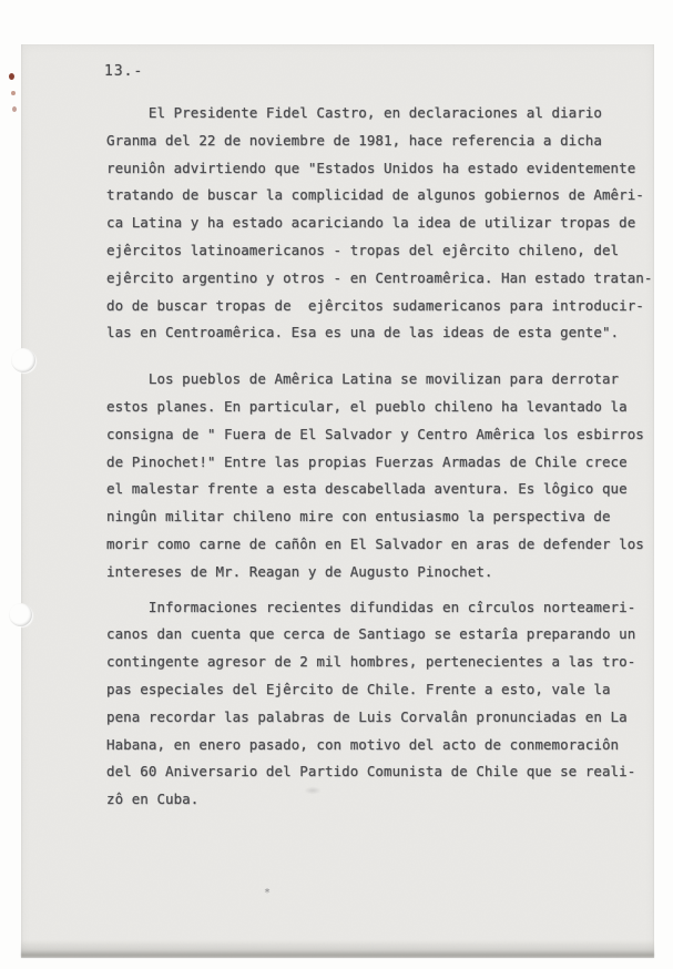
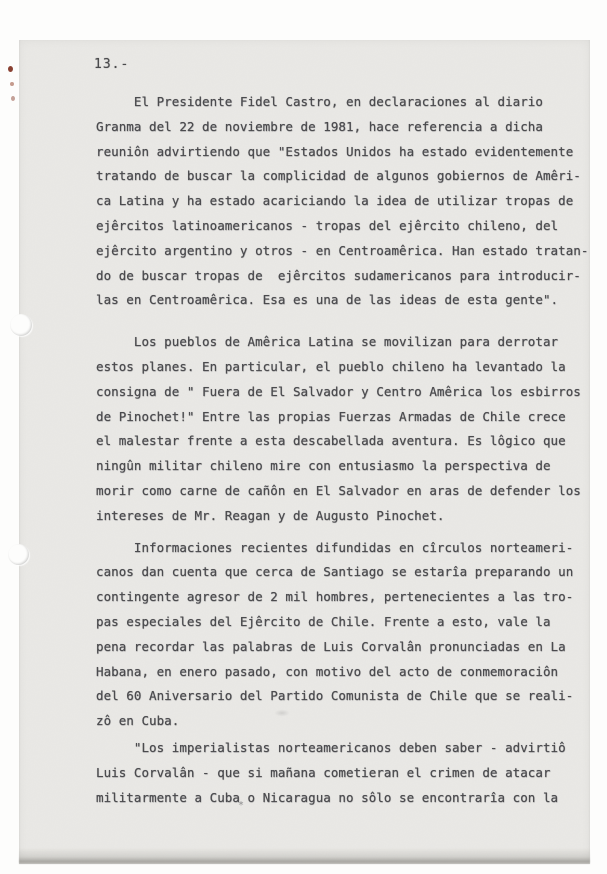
  13.-
  El Presidente Fidel Castro, en declaraciones al diario
  Granma del 22 de noviembre de 1981, hace referencia a dicha
  reuniôn advirtiendo que "Estados Unidos ha estado evidentemente
  tratando de buscar la complicidad de algunos gobiernos de Amêri-
  ca Latina y ha estado acariciando la idea de utilizar tropas de
  ejêrcitos latinoamericanos - tropas del ejêrcito chileno, del
  ejêrcito argentino y otros - en Centroamêrica. Han estado tratan-
  do de buscar tropas de ejêrcitos sudamericanos para introducir-
  las en Centroamêrica. Esa es una de las ideas de esta gente".
  Los pueblos de Amêrica Latina se movilizan para derrotar
  estos planes. En particular, el pueblo chileno ha levantado la
  consigna de " Fuera de El Salvador y Centro Amêrica los esbirros
  de Pinochet!" Entre las propias Fuerzas Armadas de Chile crece
  el malestar frente a esta descabellada aventura. Es lôgico que
  ningûn militar chileno mire con entusiasmo la perspectiva de
  morir como carne de cañôn en El Salvador en aras de defender los
  intereses de Mr. Reagan y de Augusto Pinochet.
  Informaciones recientes difundidas en cîrculos norteameri-
  canos dan cuenta que cerca de Santiago se estarîa preparando un
  contingente agresor de 2 mil hombres, pertenecientes a las tro-
  pas especiales del Ejêrcito de Chile. Frente a esto, vale la
  pena recordar las palabras de Luis Corvalân pronunciadas en La
  Habana, en enero pasado, con motivo del acto de conmemoraciôn
  del 60 Aniversario del Partido Comunista de Chile que se reali-
  zô en Cuba.
+ "Los imperialistas norteamericanos deben saber - advirtiô
+ Luis Corvalân - que si mañana cometieran el crimen de atacar
+ militarmente a Cuba o Nicaragua no sôlo se encontrarîa con la
  *
